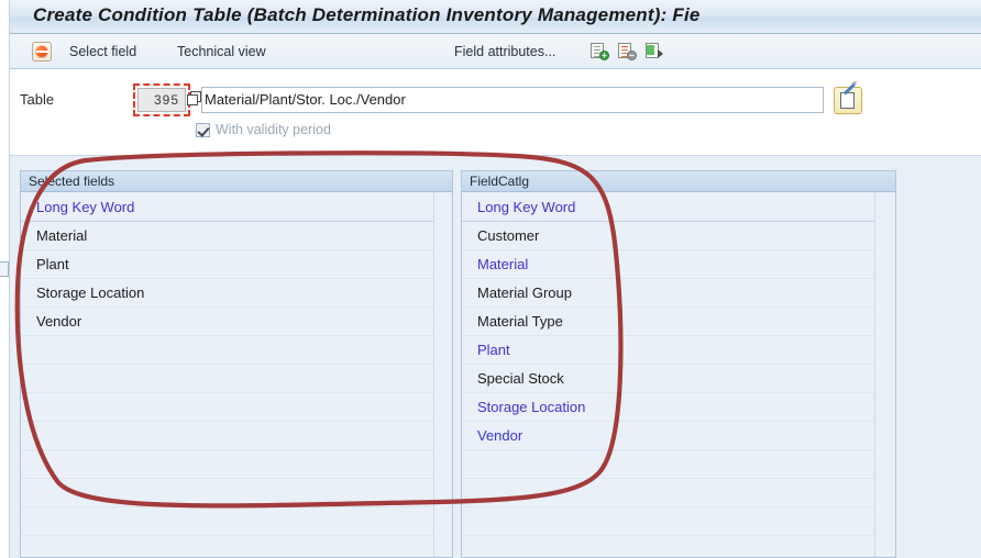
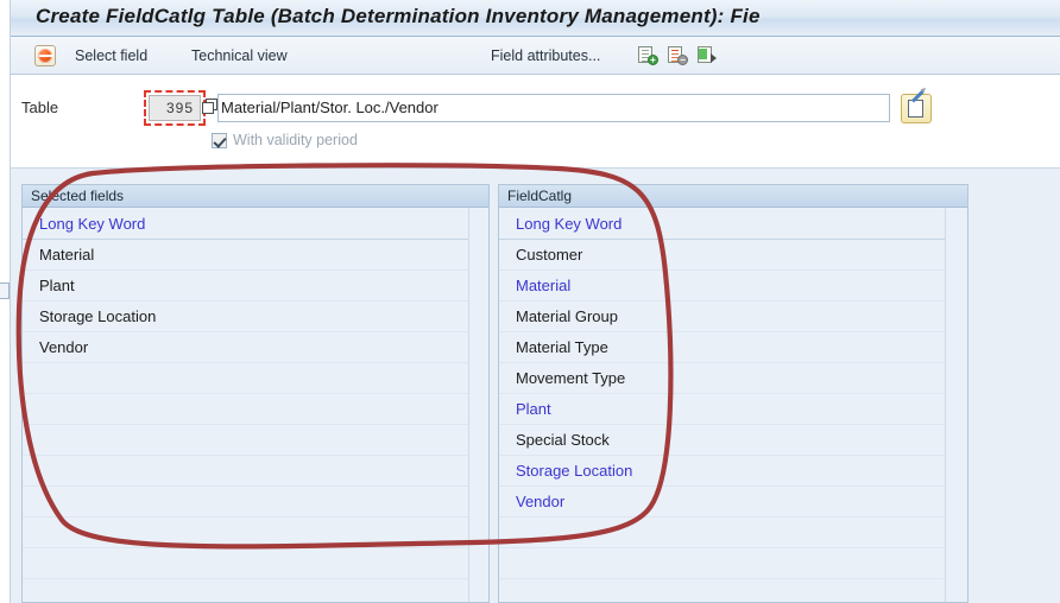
- Create Condition Table (Batch Determination Inventory Management): Fie
+ Create FieldCatlg Table (Batch Determination Inventory Management): Fie
  Select field
  Technical view
  Field attributes...
  +
  −
  Table
  395
  Material/Plant/Stor. Loc./Vendor
  With validity period
  Seected fields
  Long Key Word
  Material
  Plant
  Storage Location
  Vendor
  FieldCatlg
  Long Key Word
  Customer
  Material
  Material Group
  Material Type
+ Movement Type
  Plant
  Special Stock
  Storage Location
  Vendor
